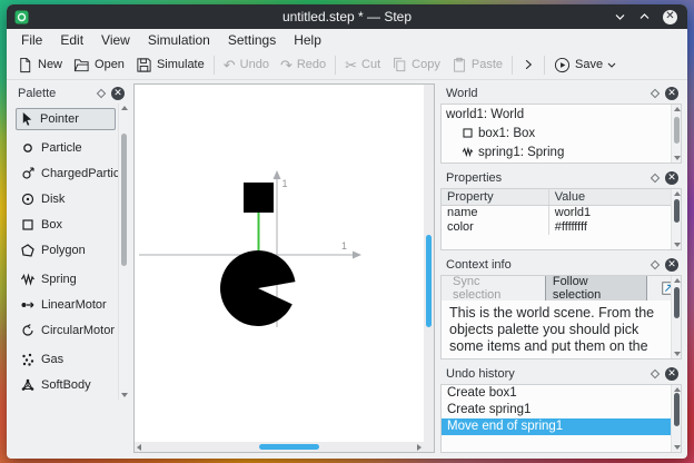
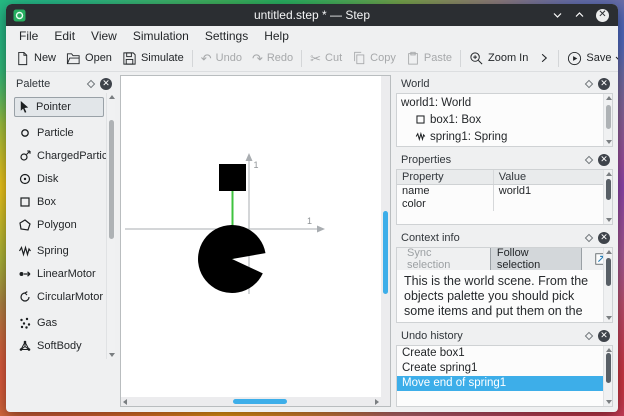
  untitled.step * — Step
  ✕
  File
  Edit
  View
  Simulation
  Settings
  Help
  New
  Open
  Simulate
  ↶
  Undo
  ↷
  Redo
  ✂
  Cut
  Copy
  Paste
+ Zoom In
  Save
  Palette
  ✕
  Pointer
  Particle
  ChargedPartic
  Disk
  Box
  Polygon
  Spring
  LinearMotor
  CircularMotor
  Gas
  SoftBody
  1
  1
  World
  ✕
  world1: World
  box1: Box
  spring1: Spring
  Properties
  ✕
  Property
  Value
  name
  world1
  color
- #ffffffff
  Context info
  ✕
  Sync selection
  Follow selection
  This is the world scene. From the objects palette you should pick some items and put them on the
  Undo history
  ✕
  Create box1
  Create spring1
  Move end of spring1
